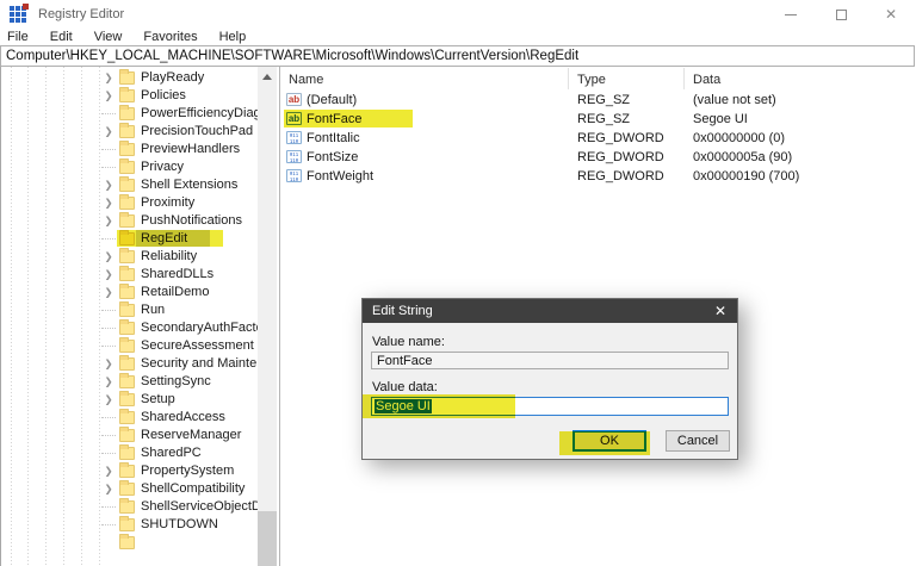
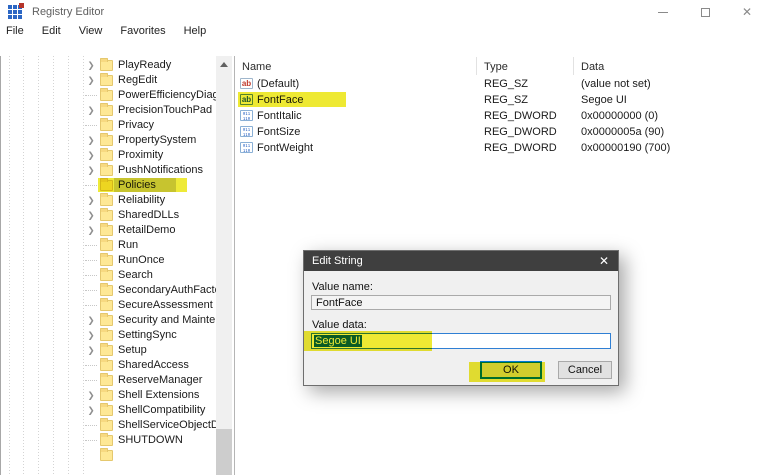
  Registry Editor
  ✕
  File
  Edit
  View
  Favorites
  Help
- Computer\HKEY_LOCAL_MACHINE\SOFTWARE\Microsoft\Windows\CurrentVersion\RegEdit
  ❯
  PlayReady
  ❯
- Policies
+ RegEdit
  PowerEfficiencyDia
  ❯
  PrecisionTouchPad
- PreviewHandlers
  Privacy
  ❯
- Shell Extensions
+ PropertySystem
  ❯
  Proximity
  ❯
  PushNotifications
- RegEdit
+ Policies
  ❯
  Reliability
  ❯
  SharedDLLs
  ❯
  RetailDemo
  Run
+ RunOnce
+ Search
  SecondaryAuthFact
  SecureAssessment
  ❯
  Security and Mainte
  ❯
  SettingSync
  ❯
  Setup
  SharedAccess
  ReserveManager
- SharedPC
  ❯
- PropertySystem
+ Shell Extensions
  ❯
  ShellCompatibility
  ShellServiceObjectD
  SHUTDOWN
  Name
  Type
  Data
  ab
  (Default)
  REG_SZ
  (value not set)
  ab
  FontFace
  REG_SZ
  Segoe UI
  FontItalic
  REG_DWORD
  0x00000000 (0)
  FontSize
  REG_DWORD
  0x0000005a (90)
  FontWeight
  REG_DWORD
  0x00000190 (700)
  Edit String
  ✕
  Value name:
  FontFace
  Value data:
  Segoe UI
  OK
  Cancel
